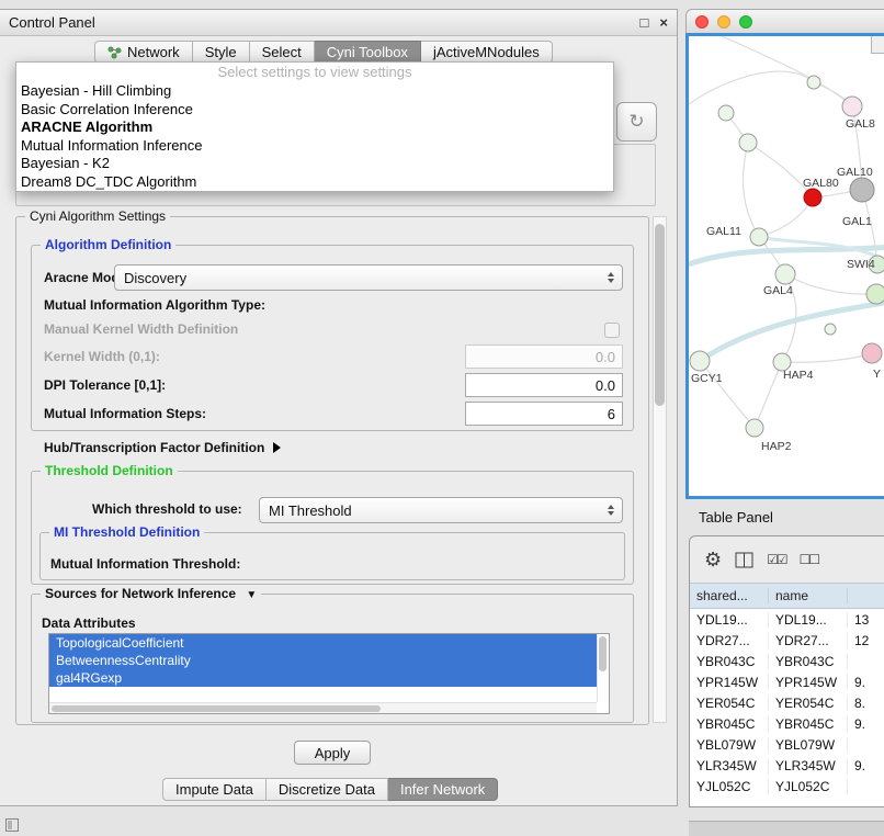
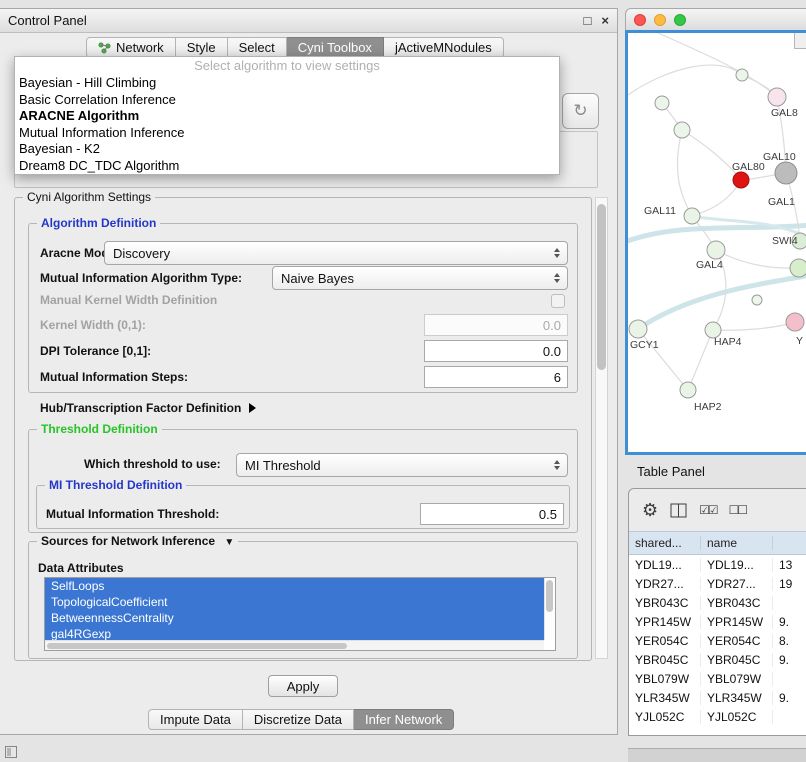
  Control Panel
  □
  ×
  Network
  Style
  Select
  Cyni Toolbox
  jActiveMNodules
  ↻
- Select settings to view settings
+ Select algorithm to view settings
  Bayesian - Hill Climbing
  Basic Correlation Inference
  ARACNE Algorithm
  Mutual Information Inference
  Bayesian - K2
  Dream8 DC_TDC Algorithm
  Cyni Algorithm Settings
  Algorithm Definition
  Aracne Mo
  Discovery
  Mutual Information Algorithm Type:
+ Naive Bayes
  Manual Kernel Width Definition
  Kernel Width (0,1):
  0.0
  DPI Tolerance [0,1]:
  0.0
  Mutual Information Steps:
  6
  Hub/Transcription Factor Definition
  Threshold Definition
  Which threshold to use:
  MI Threshold
  MI Threshold Definition
  Mutual Information Threshold:
+ 0.5
  Sources for Network Inference ▼
  Data Attributes
+ SelfLoops
  TopologicalCoefficient
  BetweennessCentrality
  gal4RGexp
  Apply
  Impute Data
  Discretize Data
  Infer Network
  GAL8
  GAL80
  GAL10
  GAL11
  GAL1
  SWI4
  GAL4
  GCY1
  HAP4
  HAP2
  Y
  Table Panel
  ⚙
  ☑☑
  ☐☐
  shared...
  name
  YDL19...
  YDL19...
  13
  YDR27...
  YDR27...
- 12
+ 19
  YBR043C
  YBR043C
  YPR145W
  YPR145W
  9.
  YER054C
  YER054C
  8.
  YBR045C
  YBR045C
  9.
  YBL079W
  YBL079W
  YLR345W
  YLR345W
  9.
  YJL052C
  YJL052C
